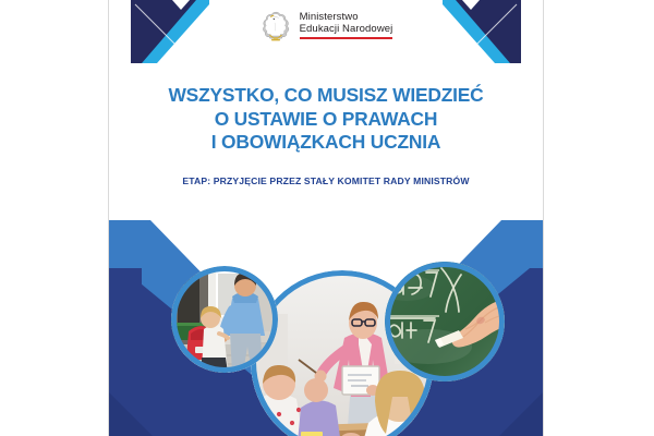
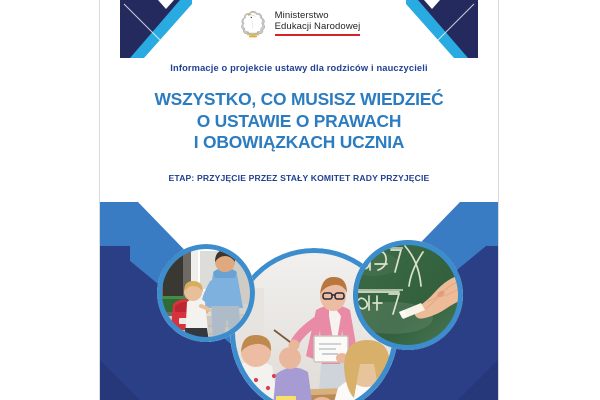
  Ministerstwo
  Edukacji Narodowej
+ Informacje o projekcie ustawy dla rodziców i nauczycieli
  WSZYSTKO, CO MUSISZ WIEDZIEĆ
  O USTAWIE O PRAWACH
  I OBOWIĄZKACH UCZNIA
- ETAP: PRZYJĘCIE PRZEZ STAŁY KOMITET RADY MINISTRÓW
+ ETAP: PRZYJĘCIE PRZEZ STAŁY KOMITET RADY PRZYJĘCIE
